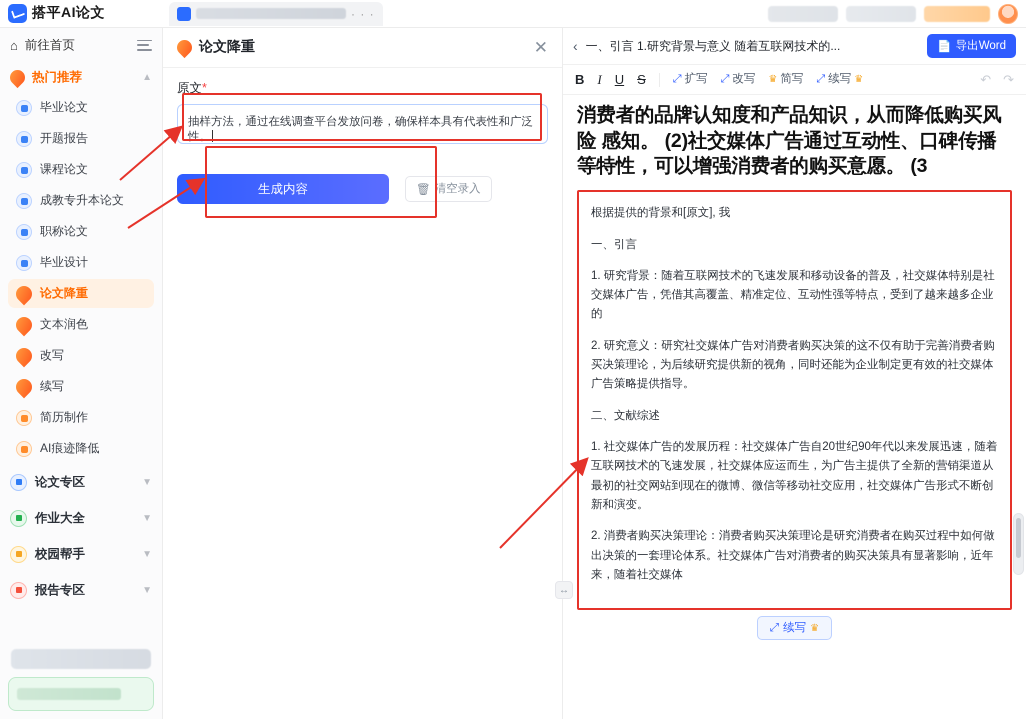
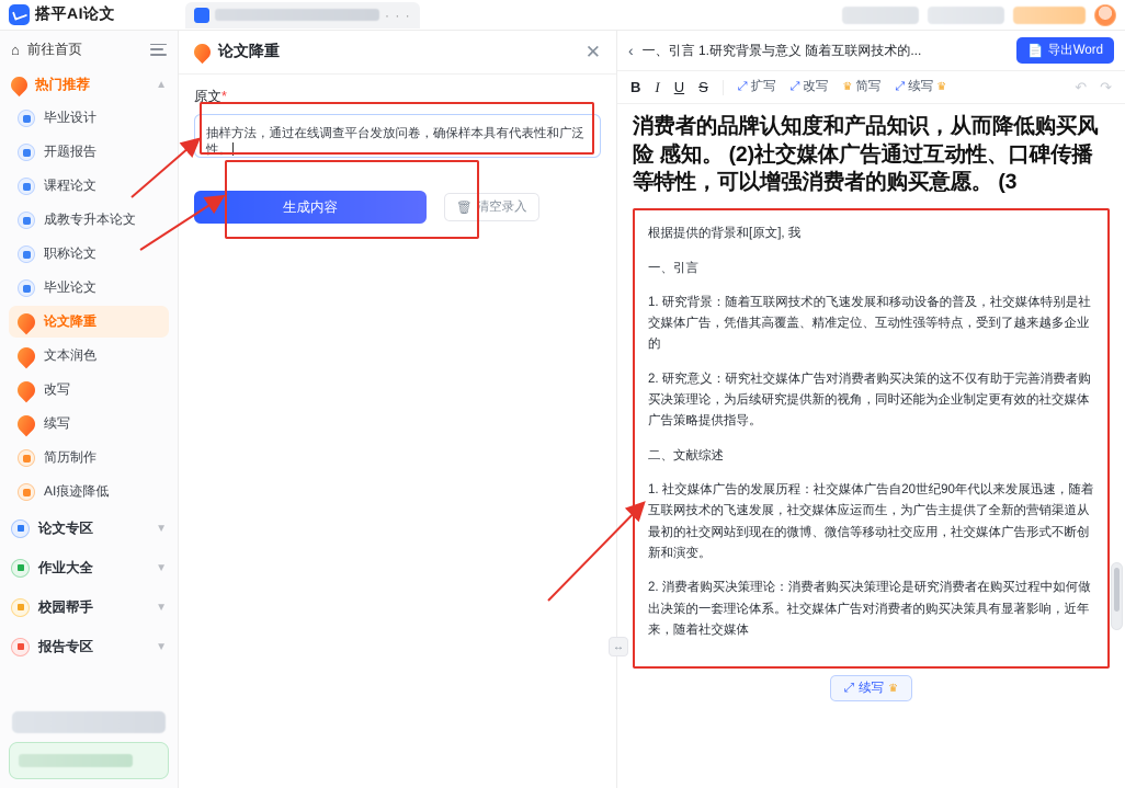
  搭平AI论文
  · · ·
  ⌂
  前往首页
  热门推荐
  ▲
- 毕业论文
+ 毕业设计
  开题报告
  课程论文
  成教专升本论文
  职称论文
- 毕业设计
+ 毕业论文
  论文降重
  文本润色
  改写
  续写
  简历制作
  AI痕迹降低
  论文专区
  ▼
  作业大全
  ▼
  校园帮手
  ▼
  报告专区
  ▼
  论文降重
  ✕
  原文*
  抽样方法，通过在线调查平台发放问卷，确保样本具有代表性和广泛性。
  生成内容
  🗑
  清空录入
  ‹
  一、引言 1.研究背景与意义 随着互联网技术的...
  📄
  导出Word
  B
  I
  U
  S
  ⤢
  扩写
  ⤢
  改写
  ♛
  简写
  ⤢
  续写
  ♛
  ↶
  ↷
  消费者的品牌认知度和产品知识，从而降低购买风险 感知。 (2)社交媒体广告通过互动性、口碑传播等特性，可以增强消费者的购买意愿。 (3
  根据提供的背景和[原文], 我
  一、引言
  1. 研究背景：随着互联网技术的飞速发展和移动设备的普及，社交媒体特别是社交媒体广告，凭借其高覆盖、精准定位、互动性强等特点，受到了越来越多企业的
  2. 研究意义：研究社交媒体广告对消费者购买决策的这不仅有助于完善消费者购买决策理论，为后续研究提供新的视角，同时还能为企业制定更有效的社交媒体广告策略提供指导。
  二、文献综述
  1. 社交媒体广告的发展历程：社交媒体广告自20世纪90年代以来发展迅速，随着互联网技术的飞速发展，社交媒体应运而生，为广告主提供了全新的营销渠道从最初的社交网站到现在的微博、微信等移动社交应用，社交媒体广告形式不断创新和演变。
  2. 消费者购买决策理论：消费者购买决策理论是研究消费者在购买过程中如何做出决策的一套理论体系。社交媒体广告对消费者的购买决策具有显著影响，近年来，随着社交媒体
  ⤢
  续写
  ♛
  ↔
